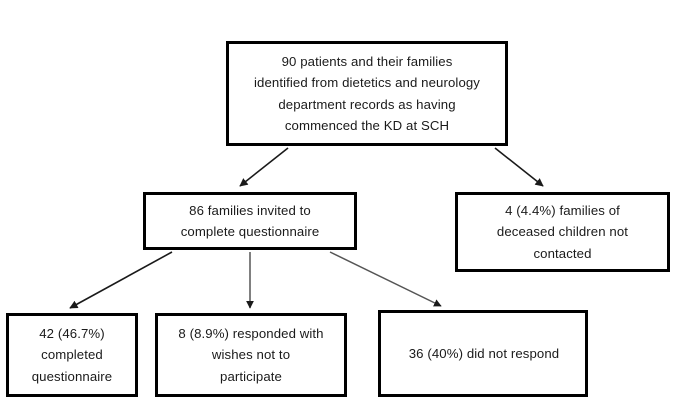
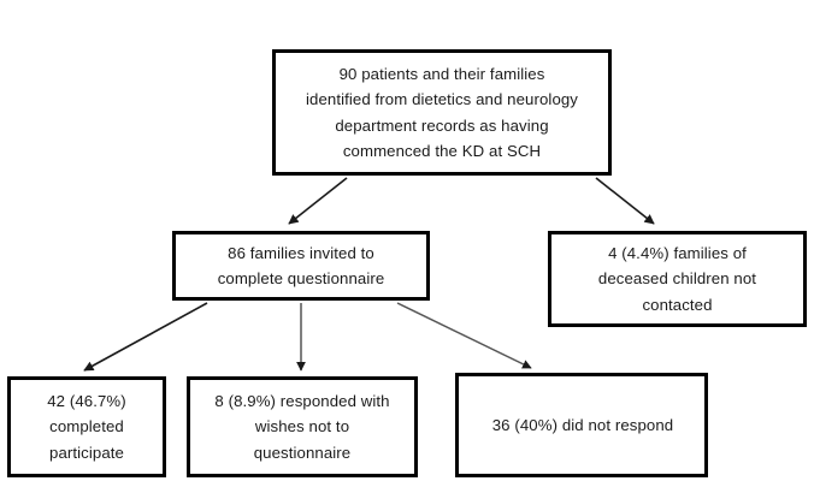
  90 patients and their families
  identified from dietetics and neurology
  department records as having
  commenced the KD at SCH
  86 families invited to
  complete questionnaire
  4 (4.4%) families of
  deceased children not
  contacted
  42 (46.7%)
  completed
- questionnaire
+ participate
  8 (8.9%) responded with
  wishes not to
- participate
+ questionnaire
  36 (40%) did not respond
